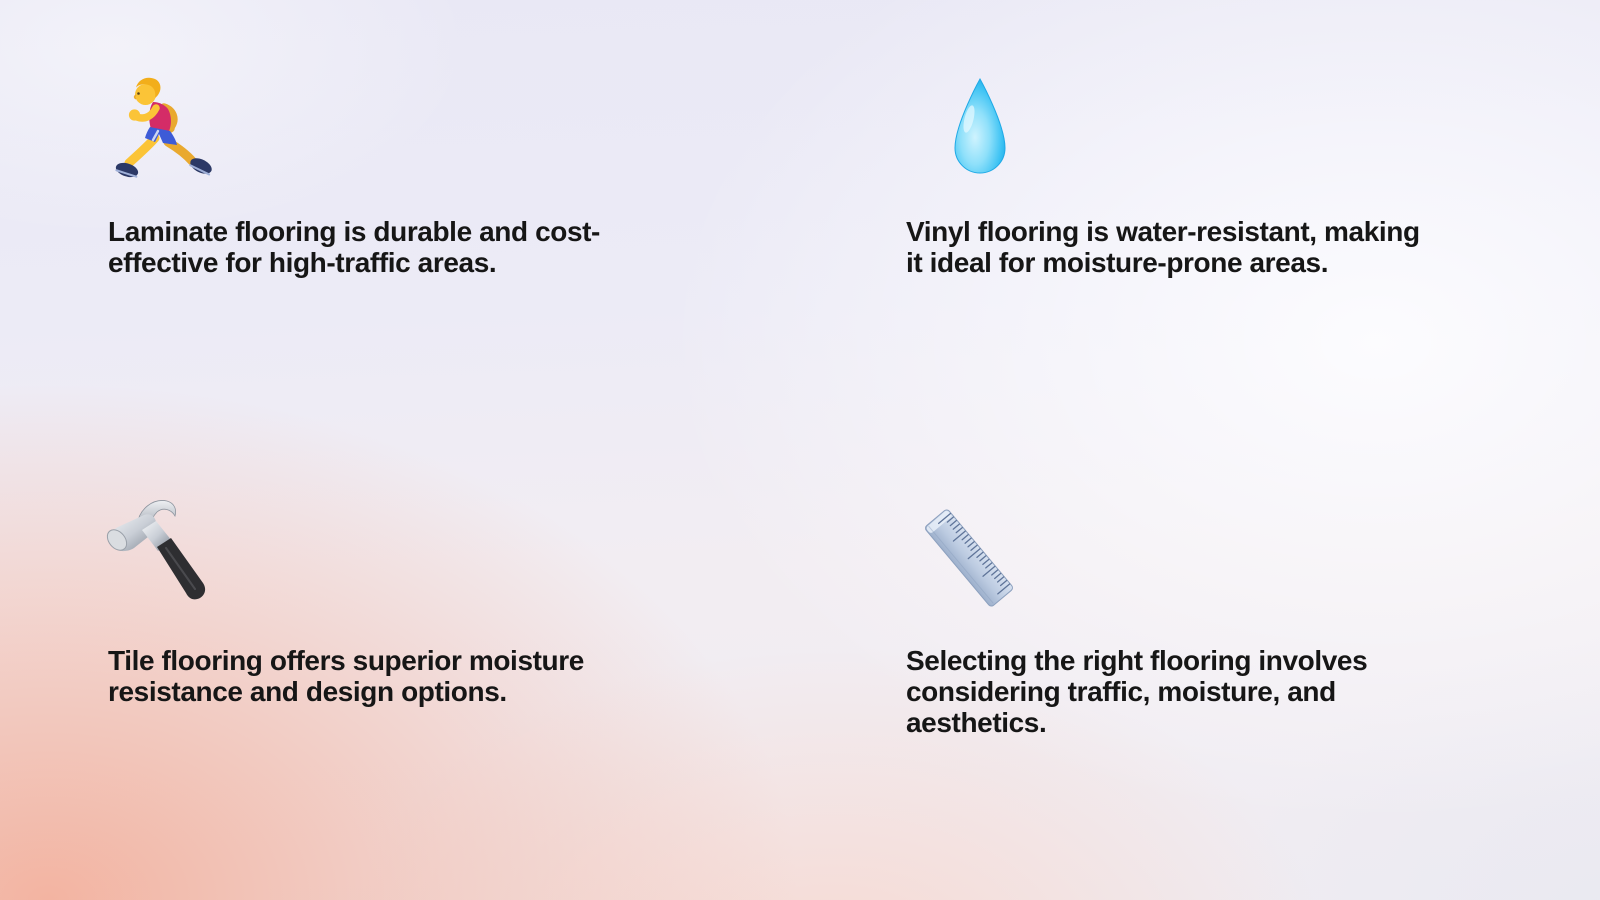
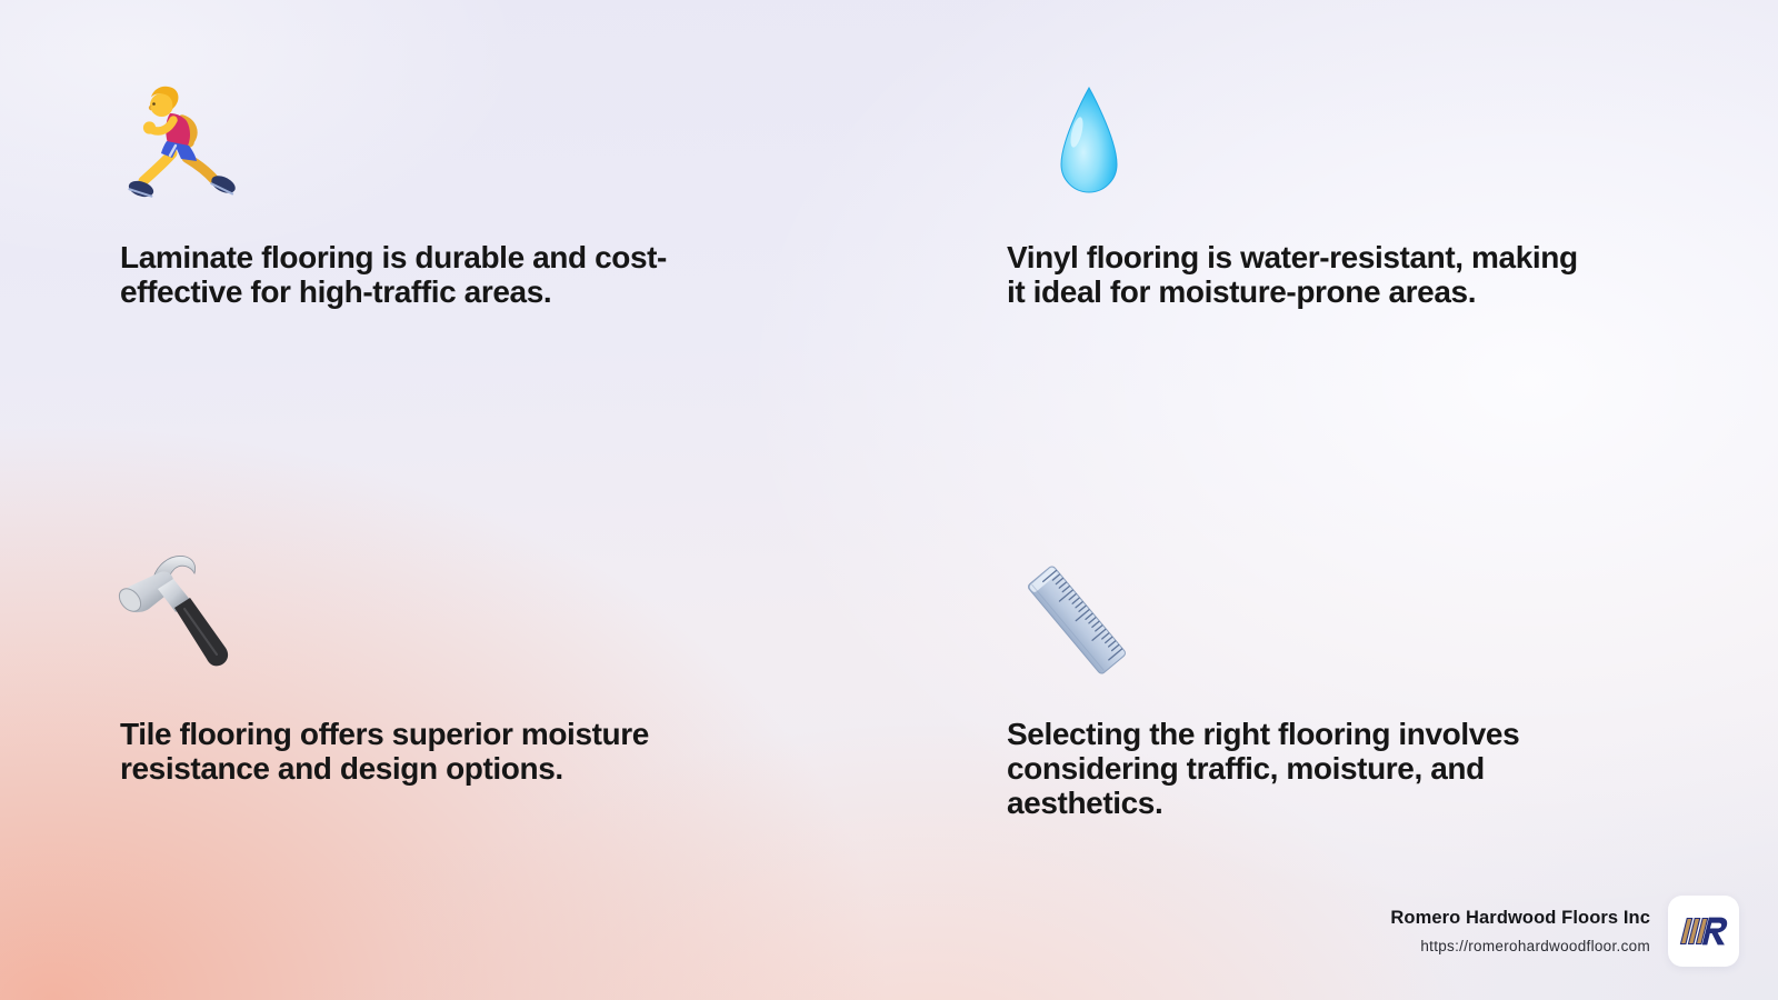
  Laminate flooring is durable and cost-
  effective for high-traffic areas.
  Vinyl flooring is water-resistant, making
  it ideal for moisture-prone areas.
  Tile flooring offers superior moisture
  resistance and design options.
  Selecting the right flooring involves
  considering traffic, moisture, and
  aesthetics.
+ Romero Hardwood Floors Inc
+ https://romerohardwoodfloor.com
